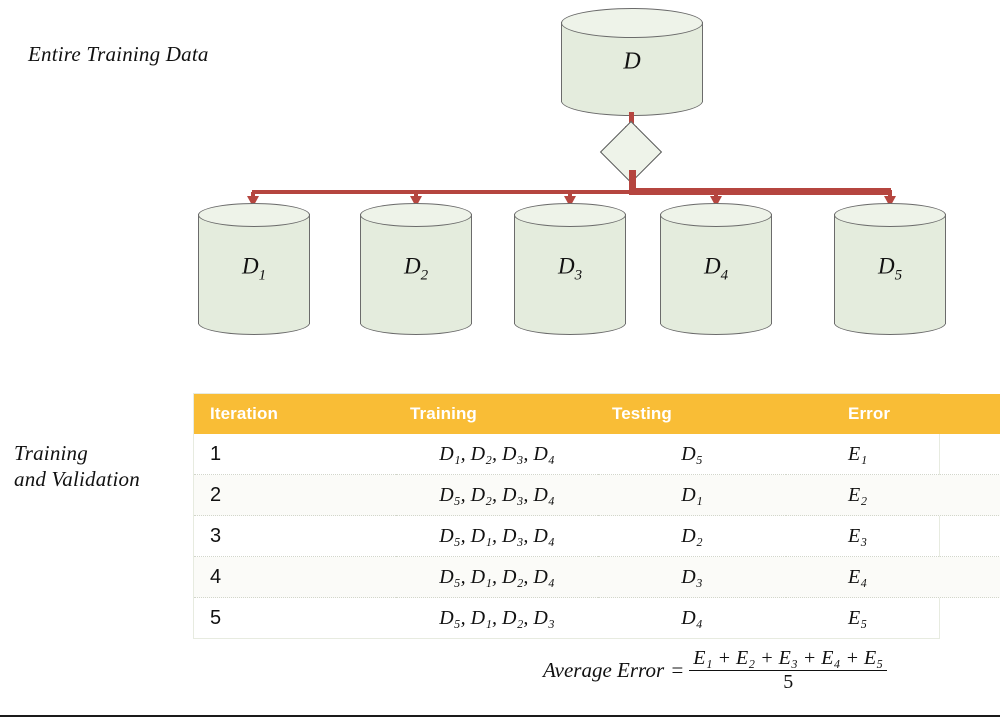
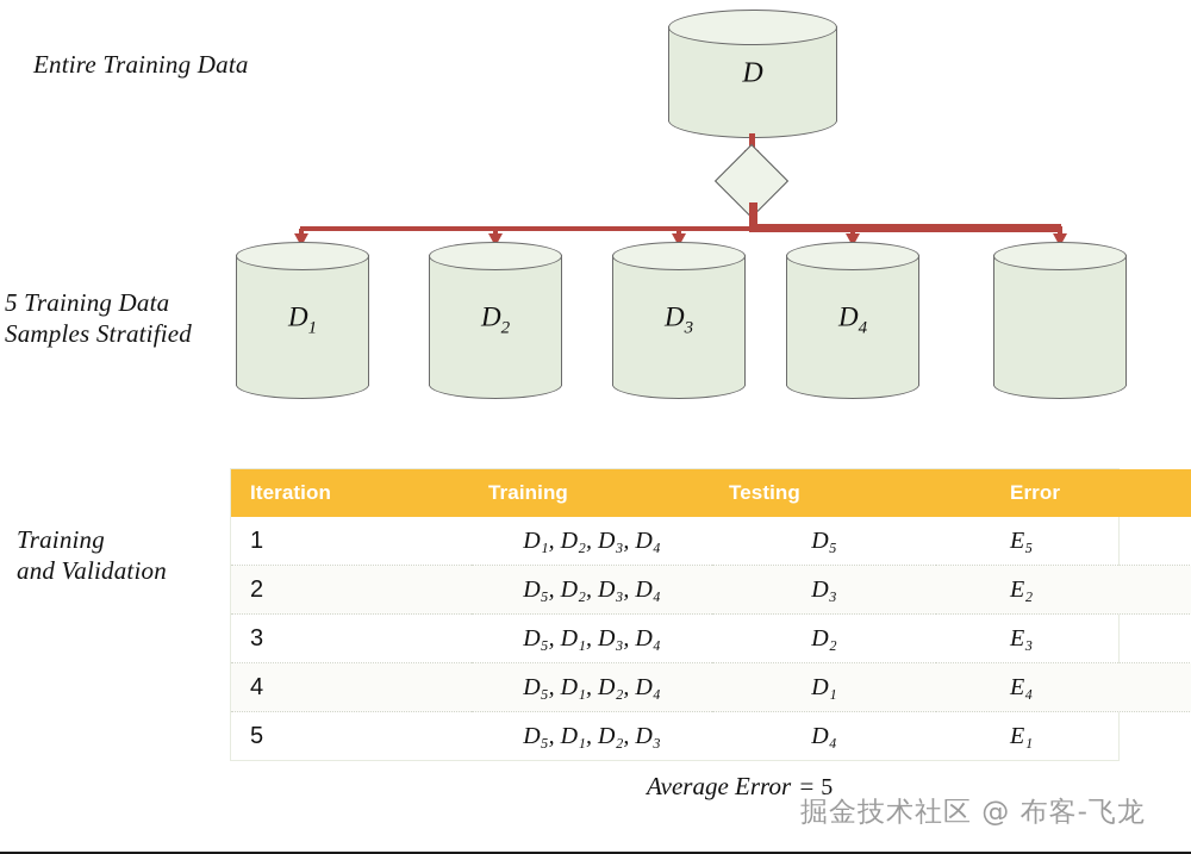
  Entire Training Data
+ 5 Training Data
+ Samples Stratified
  Training
  and Validation
  D
  D1
  D2
  D3
  D4
- D5
  Iteration	Training	Testing	Error
- 1	D₁, D₂, D₃, D₄	D₅	E₁
+ 1	D₁, D₂, D₃, D₄	D₅	E₅
- 2	D₅, D₂, D₃, D₄	D₁	E₂
+ 2	D₅, D₂, D₃, D₄	D₃	E₂
  3	D₅, D₁, D₃, D₄	D₂	E₃
- 4	D₅, D₁, D₂, D₄	D₃	E₄
+ 4	D₅, D₁, D₂, D₄	D₁	E₄
- 5	D₅, D₁, D₂, D₃	D₄	E₅
+ 5	D₅, D₁, D₂, D₃	D₄	E₁
  Average Error
  =
- E₁ + E₂ + E₃ + E₄ + E₅
  5
+ 掘金技术社区 @ 布客-飞龙
